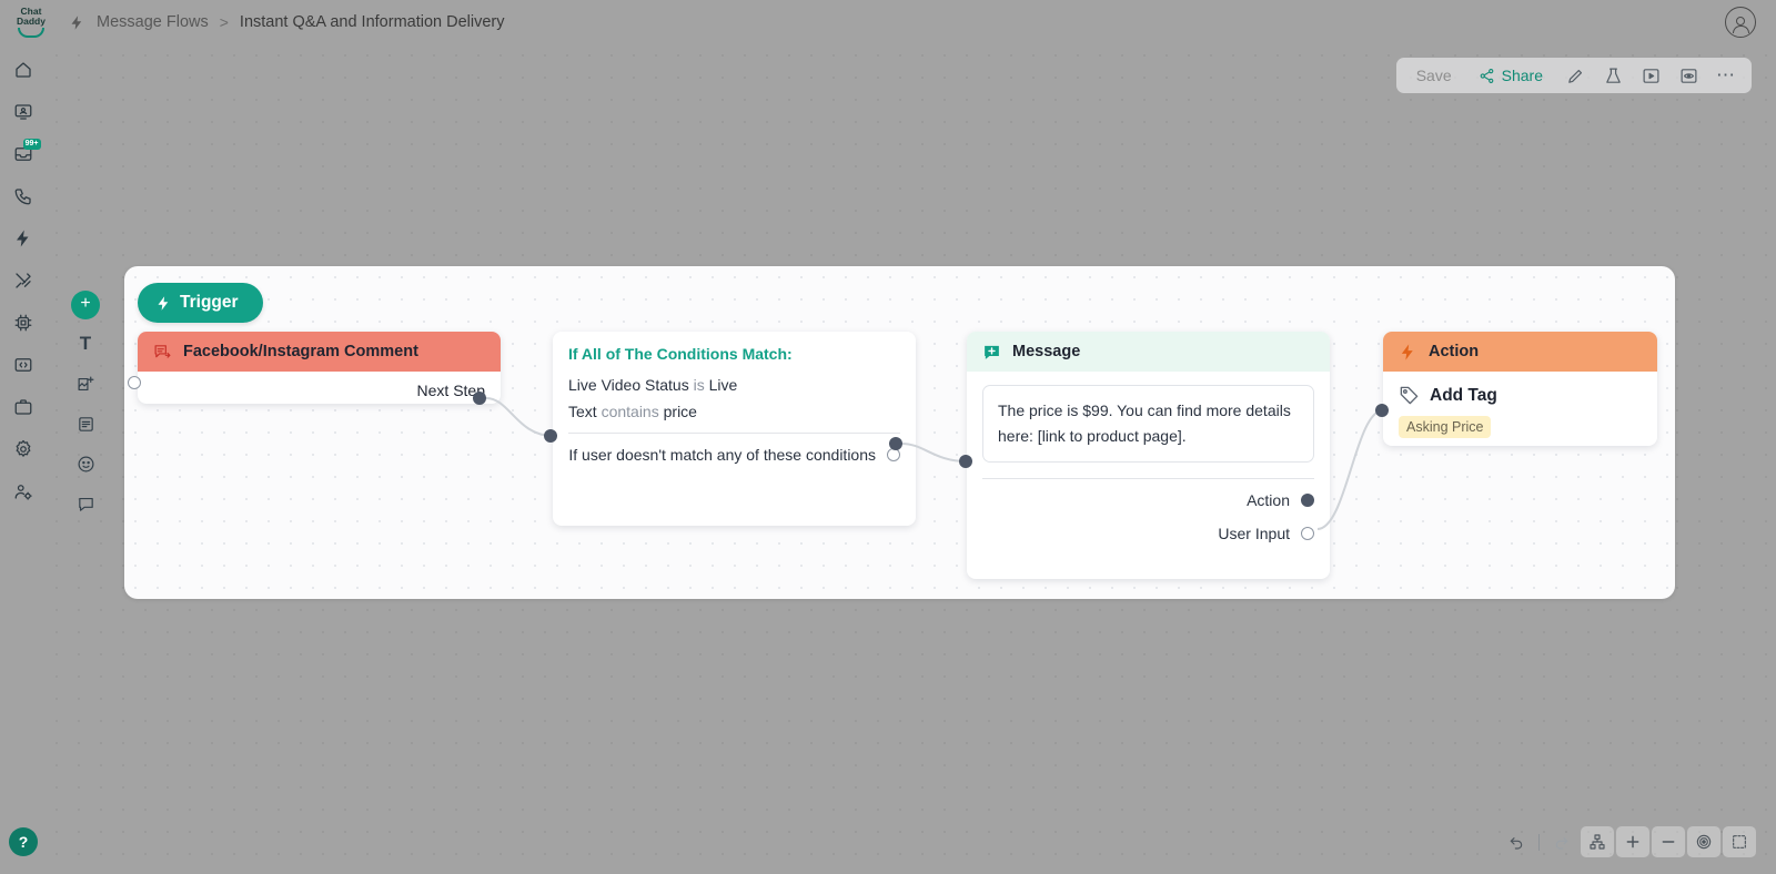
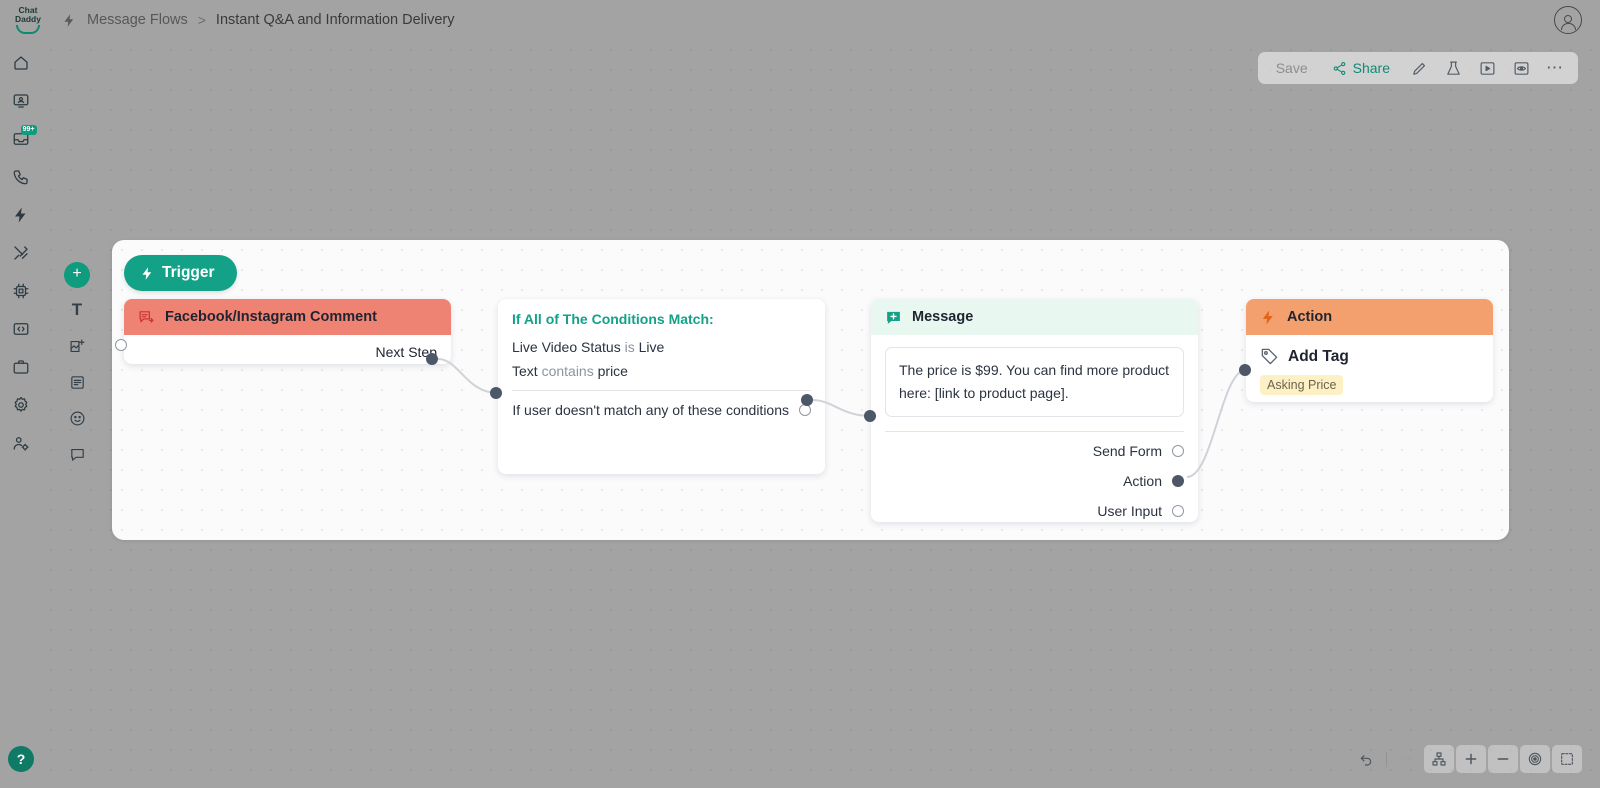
  Trigger
  Facebook/Instagram Comment
  Next Step
  If All of The Conditions Match:
  Live Video Status is Live
  Text contains price
  If user doesn't match any of these conditions
  Message
- The price is $99. You can find more details here: [link to product page].
+ The price is $99. You can find more product here: [link to product page].
+ Send Form
  Action
  User Input
  Action
  Add Tag
  Asking Price
  Chat
  Daddy
  Message Flows
  >
  Instant Q&A and Information Delivery
  ?
  +
  T
  Save
  Share
  ⋯
